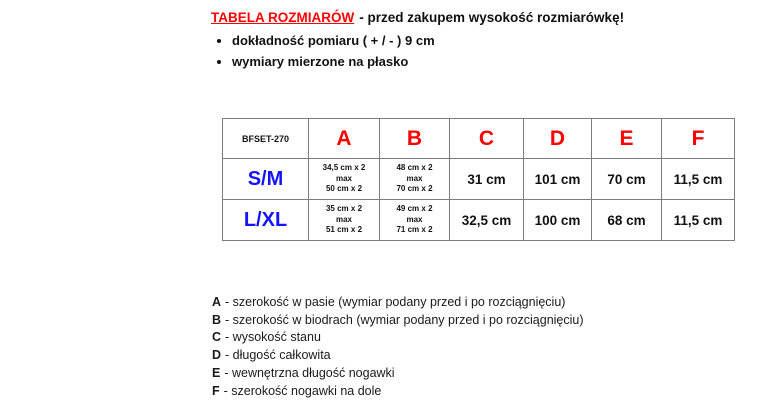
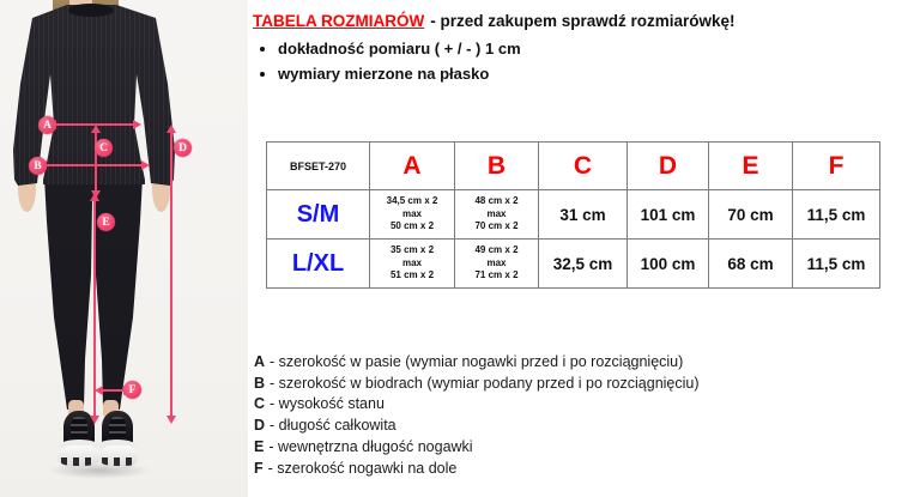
+ A
+ B
+ C
+ D
+ E
+ F
- TABELA ROZMIARÓW - przed zakupem wysokość rozmiarówkę!
+ TABELA ROZMIARÓW - przed zakupem sprawdź rozmiarówkę!
- dokładność pomiaru ( + / - ) 9 cm
+ dokładność pomiaru ( + / - ) 1 cm
  wymiary mierzone na płasko
  BFSET-270	A	B	C	D	E	F
  S/M	34,5 cm x 2 max 50 cm x 2	48 cm x 2 max 70 cm x 2	31 cm	101 cm	70 cm	11,5 cm
  L/XL	35 cm x 2 max 51 cm x 2	49 cm x 2 max 71 cm x 2	32,5 cm	100 cm	68 cm	11,5 cm
- A - szerokość w pasie (wymiar podany przed i po rozciągnięciu)
+ A - szerokość w pasie (wymiar nogawki przed i po rozciągnięciu)
  B - szerokość w biodrach (wymiar podany przed i po rozciągnięciu)
  C - wysokość stanu
  D - długość całkowita
  E - wewnętrzna długość nogawki
  F - szerokość nogawki na dole
